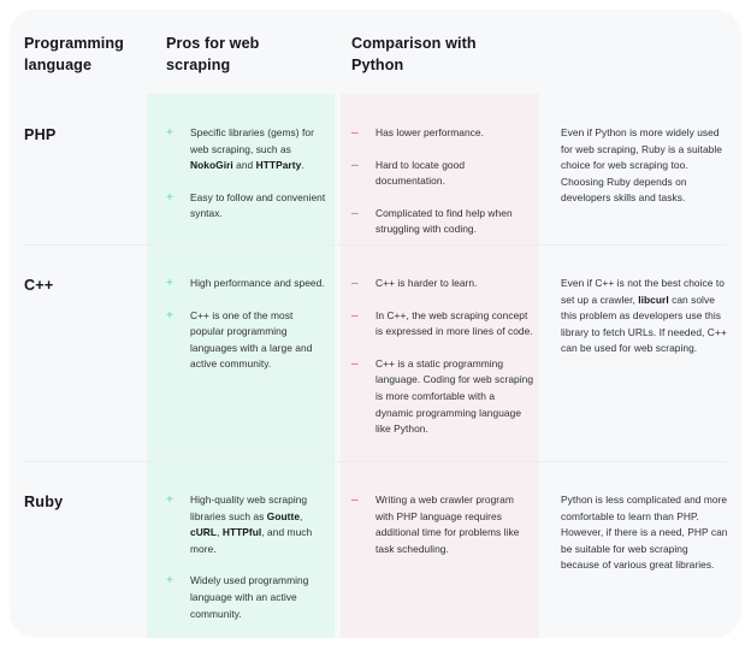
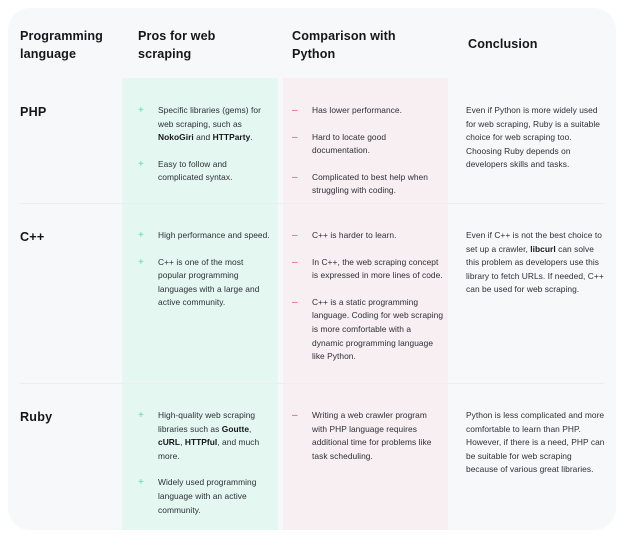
  Programming
  language
  Pros for web
  scraping
  Comparison with
  Python
+ Conclusion
  PHP
  +
  Specific libraries (gems) for web scraping, such as NokoGiri and HTTParty.
  +
- Easy to follow and convenient syntax.
+ Easy to follow and complicated syntax.
  –
  Has lower performance.
  –
  Hard to locate good documentation.
  –
- Complicated to find help when struggling with coding.
+ Complicated to best help when struggling with coding.
  Even if Python is more widely used for web scraping, Ruby is a suitable choice for web scraping too. Choosing Ruby depends on developers skills and tasks.
  C++
  +
  High performance and speed.
  +
  C++ is one of the most popular programming languages with a large and active community.
  –
  C++ is harder to learn.
  –
  In C++, the web scraping concept is expressed in more lines of code.
  –
  C++ is a static programming language. Coding for web scraping is more comfortable with a dynamic programming language like Python.
  Even if C++ is not the best choice to set up a crawler, libcurl can solve this problem as developers use this library to fetch URLs. If needed, C++ can be used for web scraping.
  Ruby
  +
  High-quality web scraping libraries such as Goutte, cURL, HTTPful, and much more.
  +
  Widely used programming language with an active community.
  –
  Writing a web crawler program with PHP language requires additional time for problems like task scheduling.
  Python is less complicated and more comfortable to learn than PHP. However, if there is a need, PHP can be suitable for web scraping because of various great libraries.
